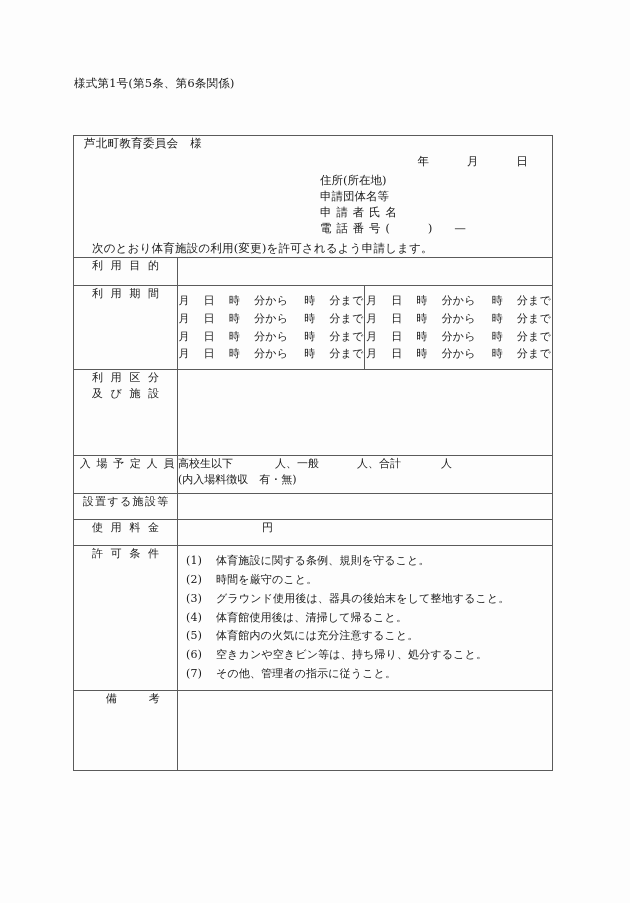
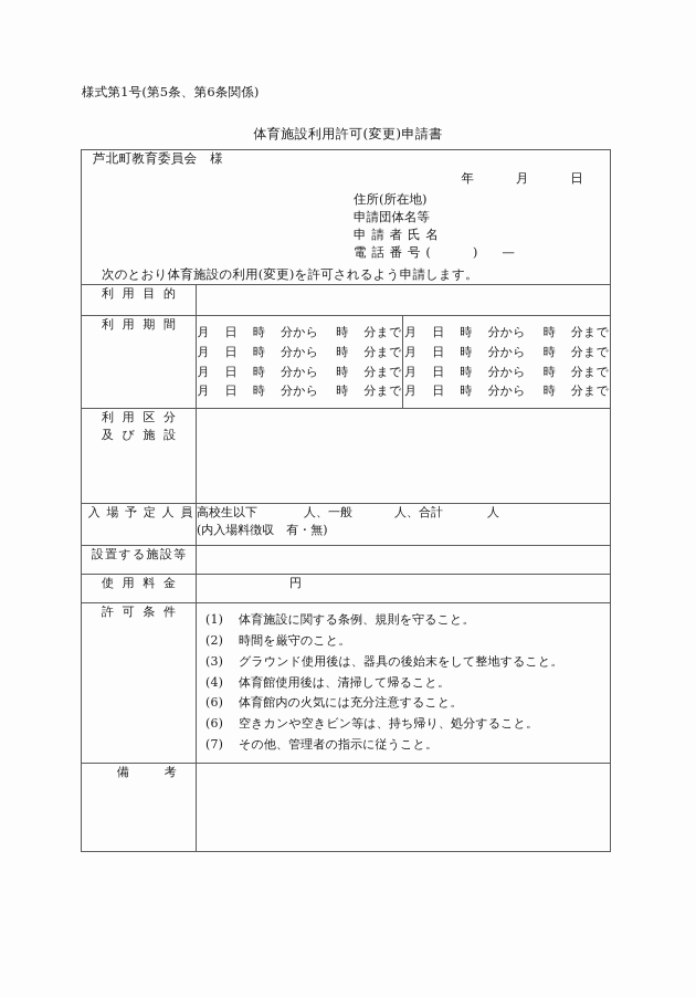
  様式第1号(第5条、第6条関係)
+ 体育施設利用許可(変更)申請書
  芦北町教育委員会 様 年 月 日 住所(所在地) 申請団体名等 申請者氏名 電話番号( ) — 次のとおり体育施設の利用(変更)を許可されるよう申請します。
  利用目的
  利用期間	月 日 時 分から 時 分まで月 日 時 分から 時 分まで月 日 時 分から 時 分まで月 日 時 分から 時 分まで 月 日 時 分から 時 分まで月 日 時 分から 時 分まで月 日 時 分から 時 分まで月 日 時 分から 時 分まで
  利用区分 及び施設
  入場予定人員	高校生以下 人、一般 人、合計 人 (内入場料徴収 有・無)
  設置する施設等
  使用料金	円
- 許可条件	(1) 体育施設に関する条例、規則を守ること。(2) 時間を厳守のこと。(3) グラウンド使用後は、器具の後始末をして整地すること。(4) 体育館使用後は、清掃して帰ること。(5) 体育館内の火気には充分注意すること。(6) 空きカンや空きビン等は、持ち帰り、処分すること。(7) その他、管理者の指示に従うこと。
+ 許可条件	(1) 体育施設に関する条例、規則を守ること。(2) 時間を厳守のこと。(3) グラウンド使用後は、器具の後始末をして整地すること。(4) 体育館使用後は、清掃して帰ること。(6) 体育館内の火気には充分注意すること。(6) 空きカンや空きビン等は、持ち帰り、処分すること。(7) その他、管理者の指示に従うこと。
  備考
